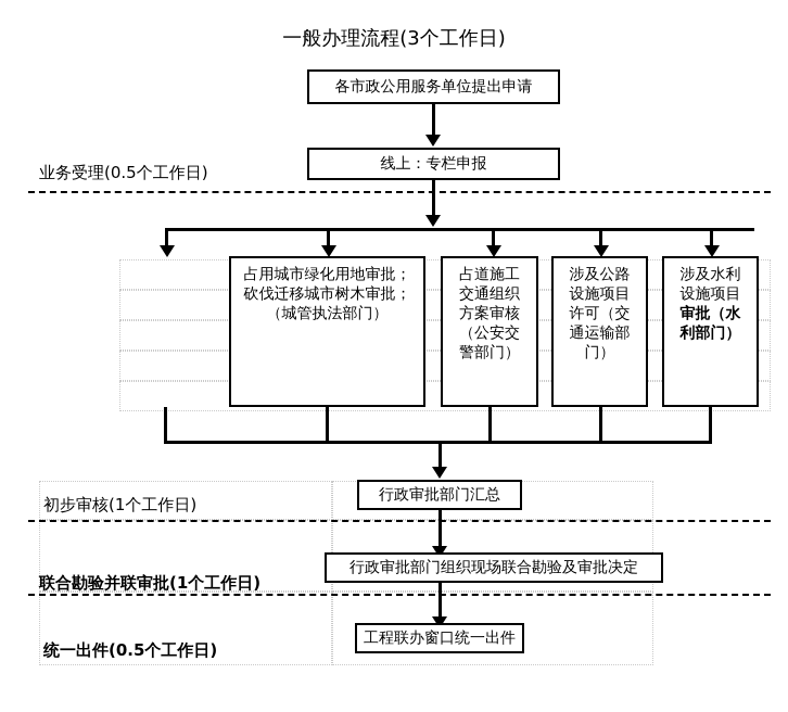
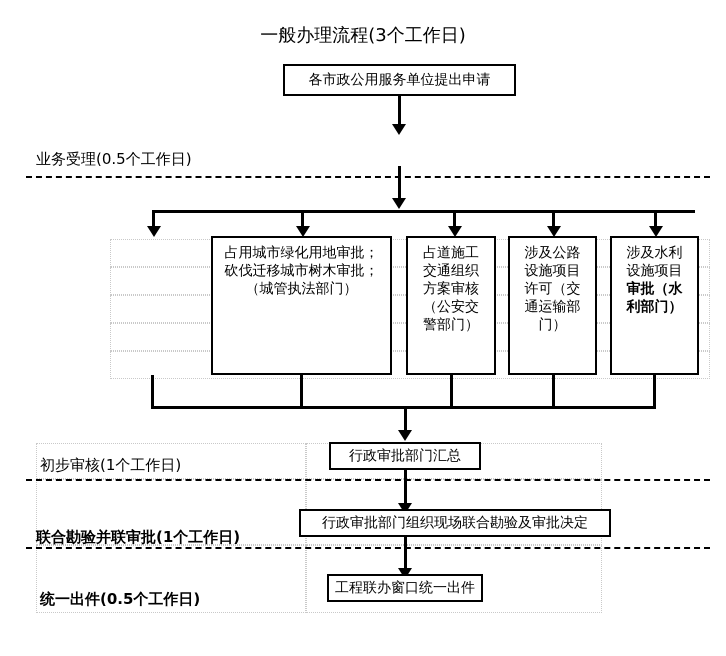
  一般办理流程(3个工作日)
  各市政公用服务单位提出申请
- 线上：专栏申报
  业务受理(0.5个工作日)
  占用城市绿化用地审批；
  砍伐迁移城市树木审批；
  （城管执法部门）
  占道施工
  交通组织
  方案审核
  （公安交
  警部门）
  涉及公路
  设施项目
  许可（交
  通运输部
  门）
  涉及水利
  设施项目
  审批（水
  利部门）
  行政审批部门汇总
  初步审核(1个工作日)
  行政审批部门组织现场联合勘验及审批决定
  联合勘验并联审批(1个工作日)
  工程联办窗口统一出件
  统一出件(0.5个工作日)
